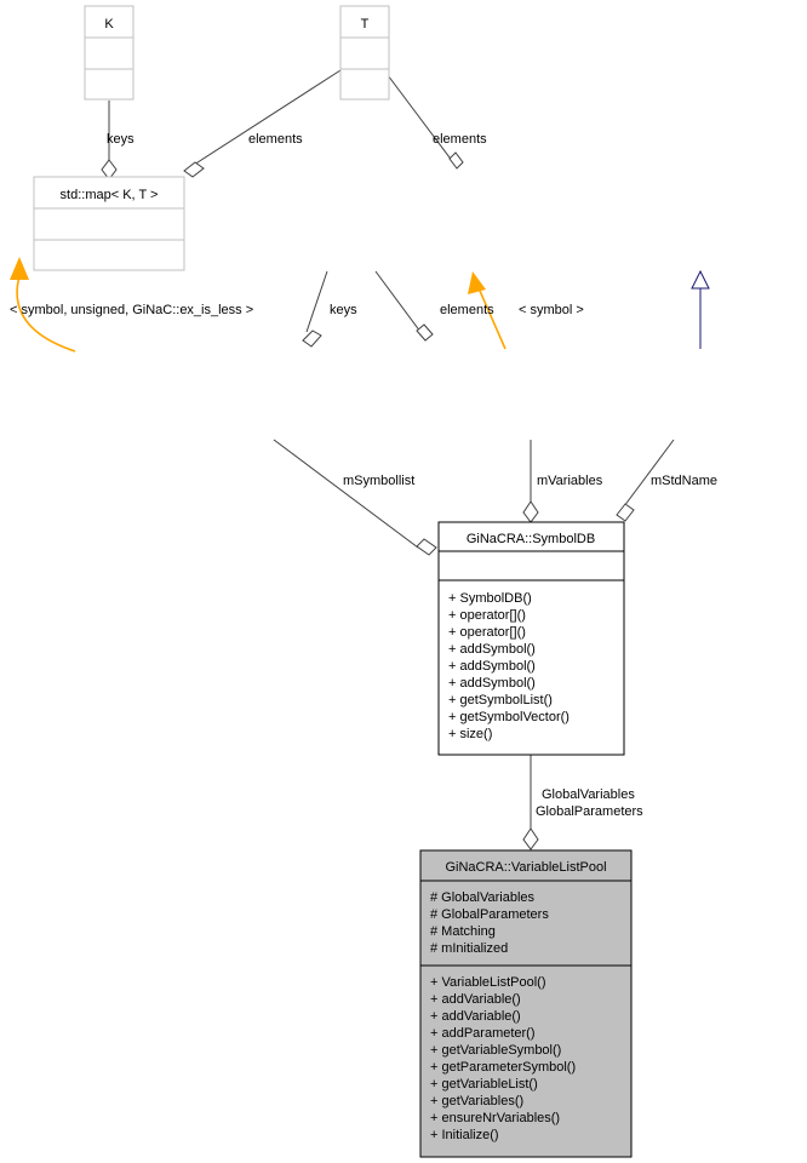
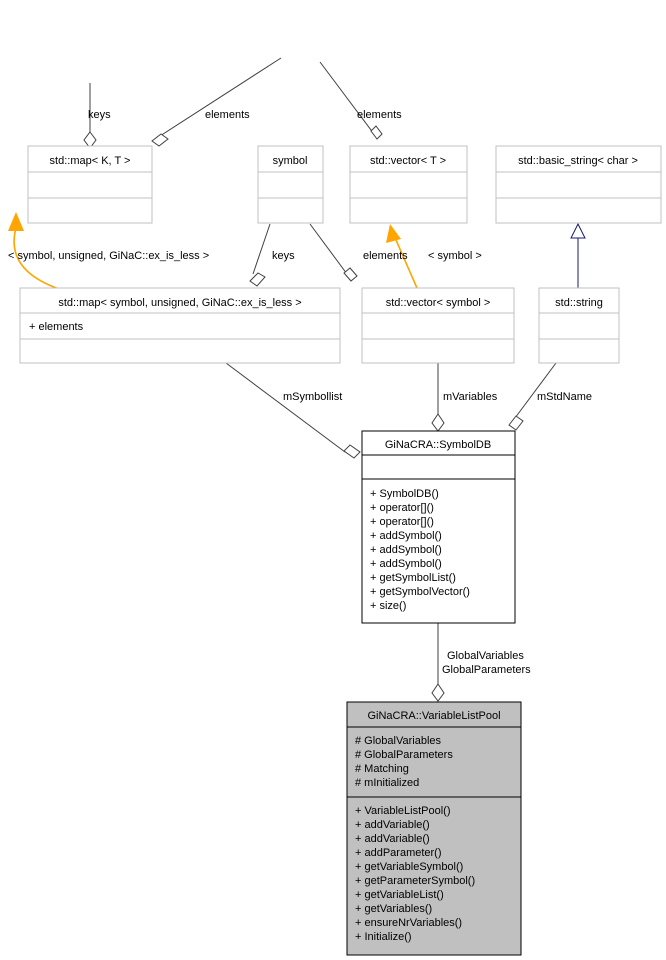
- K
- T
  std::map< K, T >
+ symbol
+ std::vector< T >
+ std::basic_string< char >
+ std::map< symbol, unsigned, GiNaC::ex_is_less >
+ + elements
+ std::vector< symbol >
+ std::string
  GiNaCRA::SymbolDB
  + SymbolDB()
  + operator[]()
  + operator[]()
  + addSymbol()
  + addSymbol()
  + addSymbol()
  + getSymbolList()
  + getSymbolVector()
  + size()
  GiNaCRA::VariableListPool
  # GlobalVariables
  # GlobalParameters
  # Matching
  # mInitialized
  + VariableListPool()
  + addVariable()
  + addVariable()
  + addParameter()
  + getVariableSymbol()
  + getParameterSymbol()
  + getVariableList()
  + getVariables()
  + ensureNrVariables()
  + Initialize()
  keys
  elements
  elements
  < symbol, unsigned, GiNaC::ex_is_less >
  keys
  elements
  < symbol >
  mSymbollist
  mVariables
  mStdName
  GlobalVariables
  GlobalParameters
